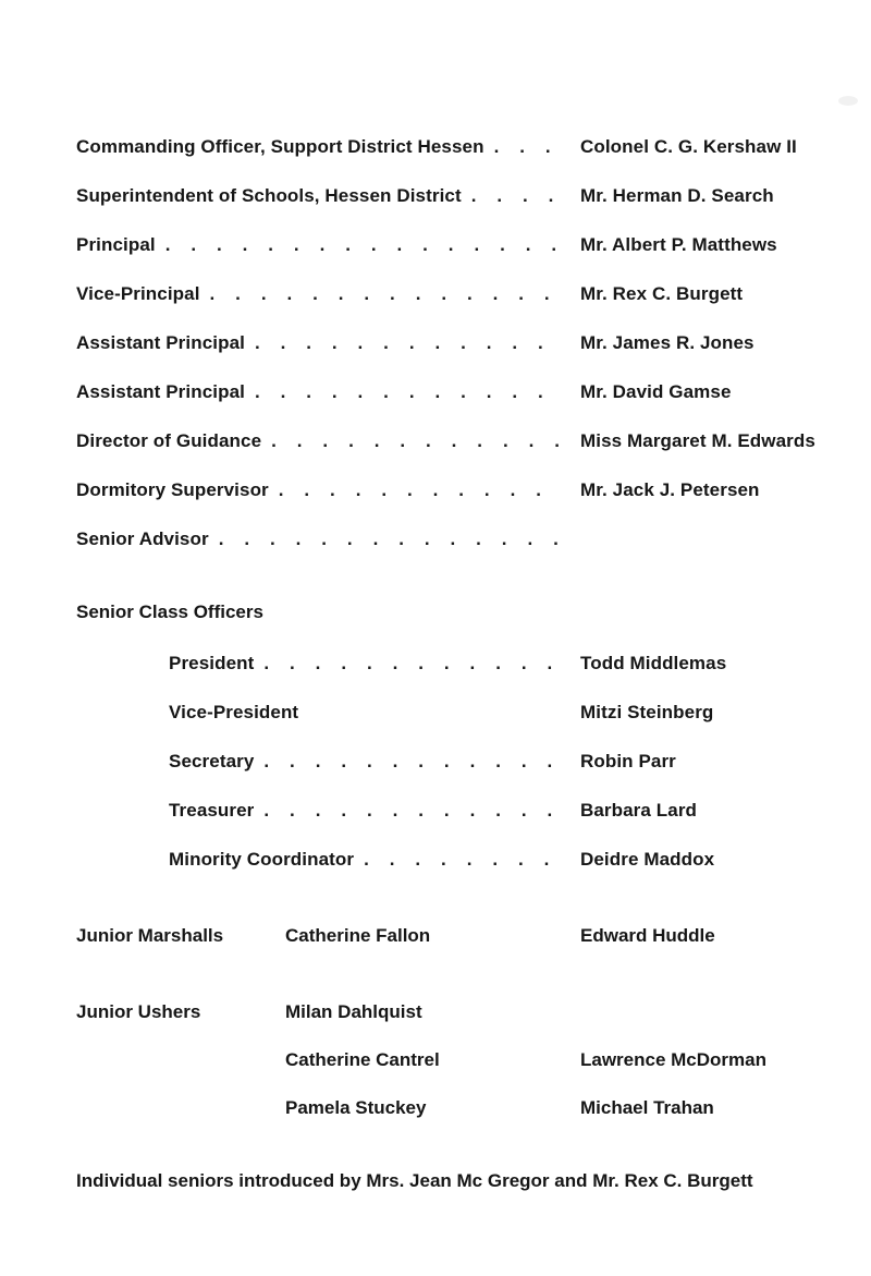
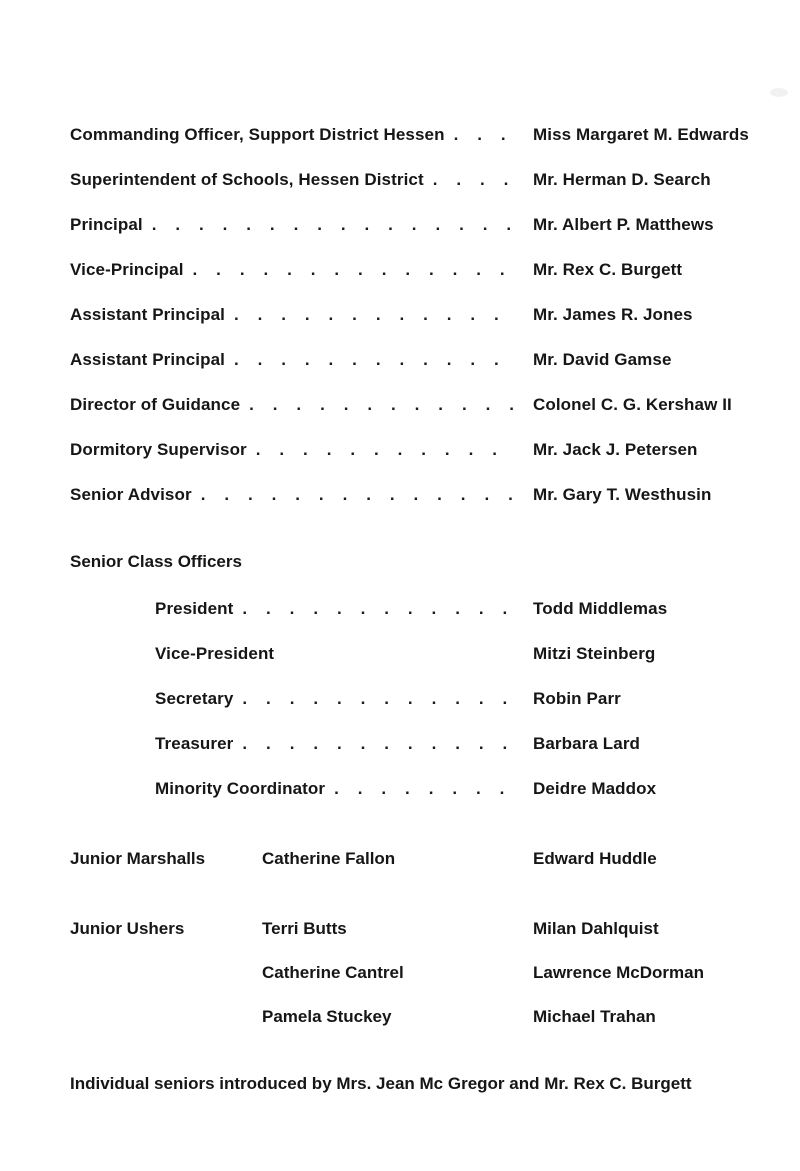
  Commanding Officer, Support District Hessen
  . . .
- Colonel C. G. Kershaw II
+ Miss Margaret M. Edwards
  Superintendent of Schools, Hessen District
  . . . .
  Mr. Herman D. Search
  Principal
  . . . . . . . . . . . . . . . .
  Mr. Albert P. Matthews
  Vice-Principal
  . . . . . . . . . . . . . .
  Mr. Rex C. Burgett
  Assistant Principal
  . . . . . . . . . . . .
  Mr. James R. Jones
  Assistant Principal
  . . . . . . . . . . . .
  Mr. David Gamse
  Director of Guidance
  . . . . . . . . . . . .
- Miss Margaret M. Edwards
+ Colonel C. G. Kershaw II
  Dormitory Supervisor
  . . . . . . . . . . .
  Mr. Jack J. Petersen
  Senior Advisor
  . . . . . . . . . . . . . .
+ Mr. Gary T. Westhusin
  Senior Class Officers
  President
  . . . . . . . . . . . .
  Todd Middlemas
  Vice-President
  Mitzi Steinberg
  Secretary
  . . . . . . . . . . . .
  Robin Parr
  Treasurer
  . . . . . . . . . . . .
  Barbara Lard
  Minority Coordinator
  . . . . . . . .
  Deidre Maddox
  Junior Marshalls
  Catherine Fallon
  Edward Huddle
  Junior Ushers
+ Terri Butts
  Milan Dahlquist
  Catherine Cantrel
  Lawrence McDorman
  Pamela Stuckey
  Michael Trahan
  Individual seniors introduced by Mrs. Jean Mc Gregor and Mr. Rex C. Burgett
